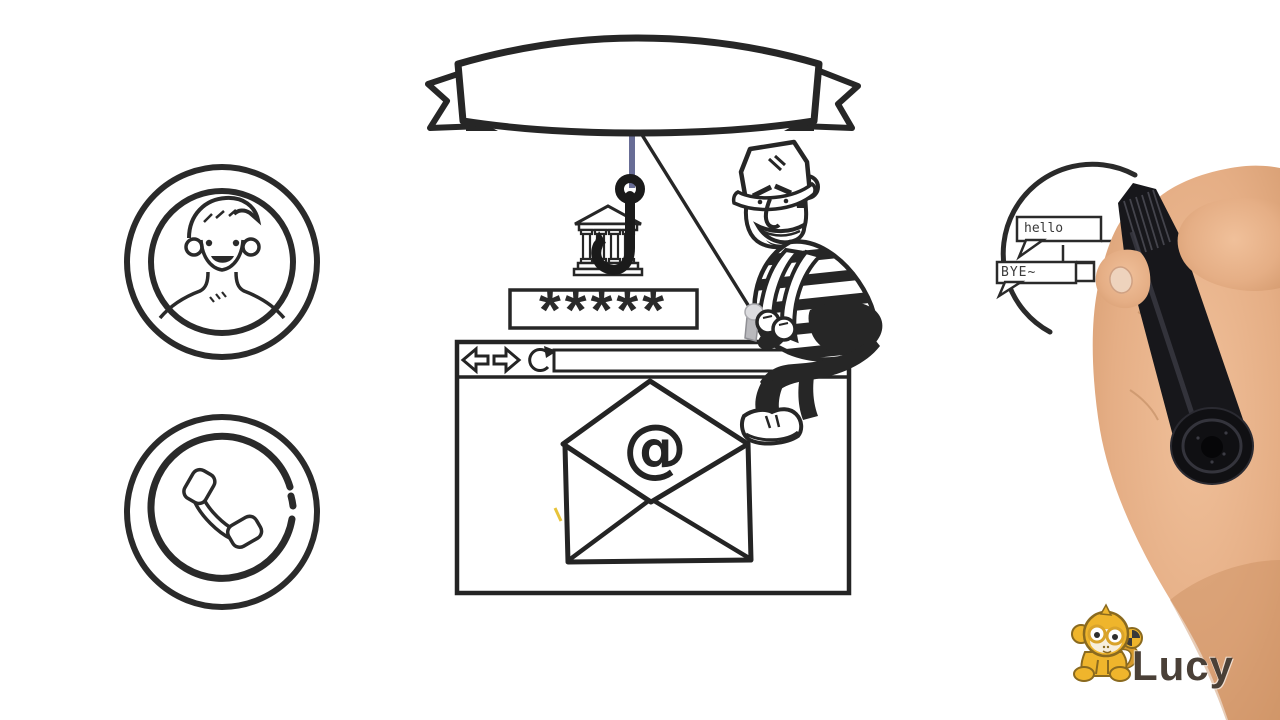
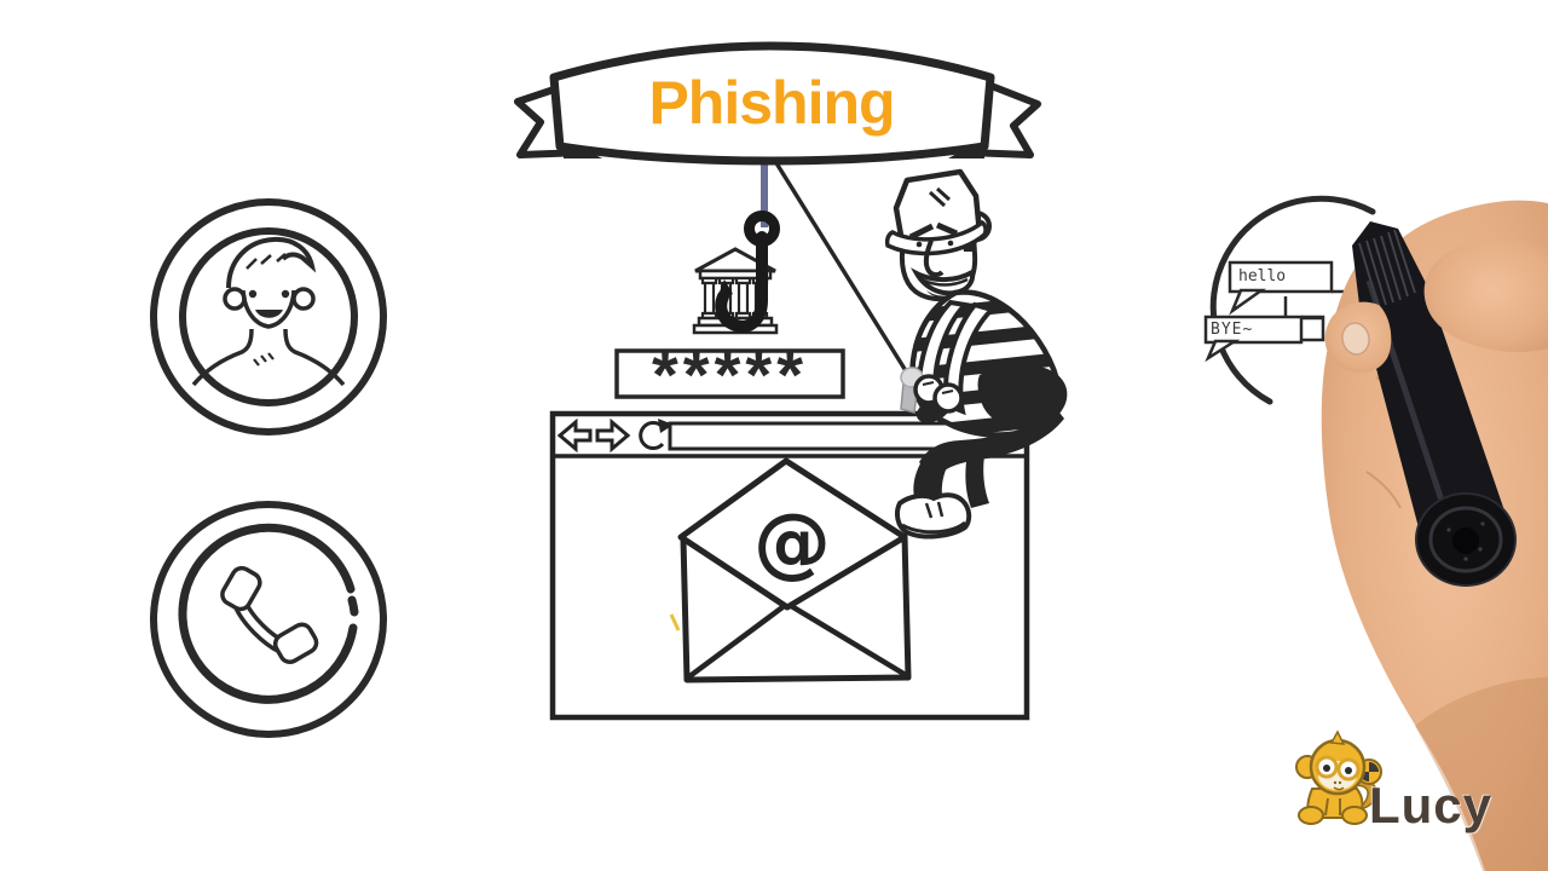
+ Phishing
  *****
  @
  hello
  BYE~
  Lucy
